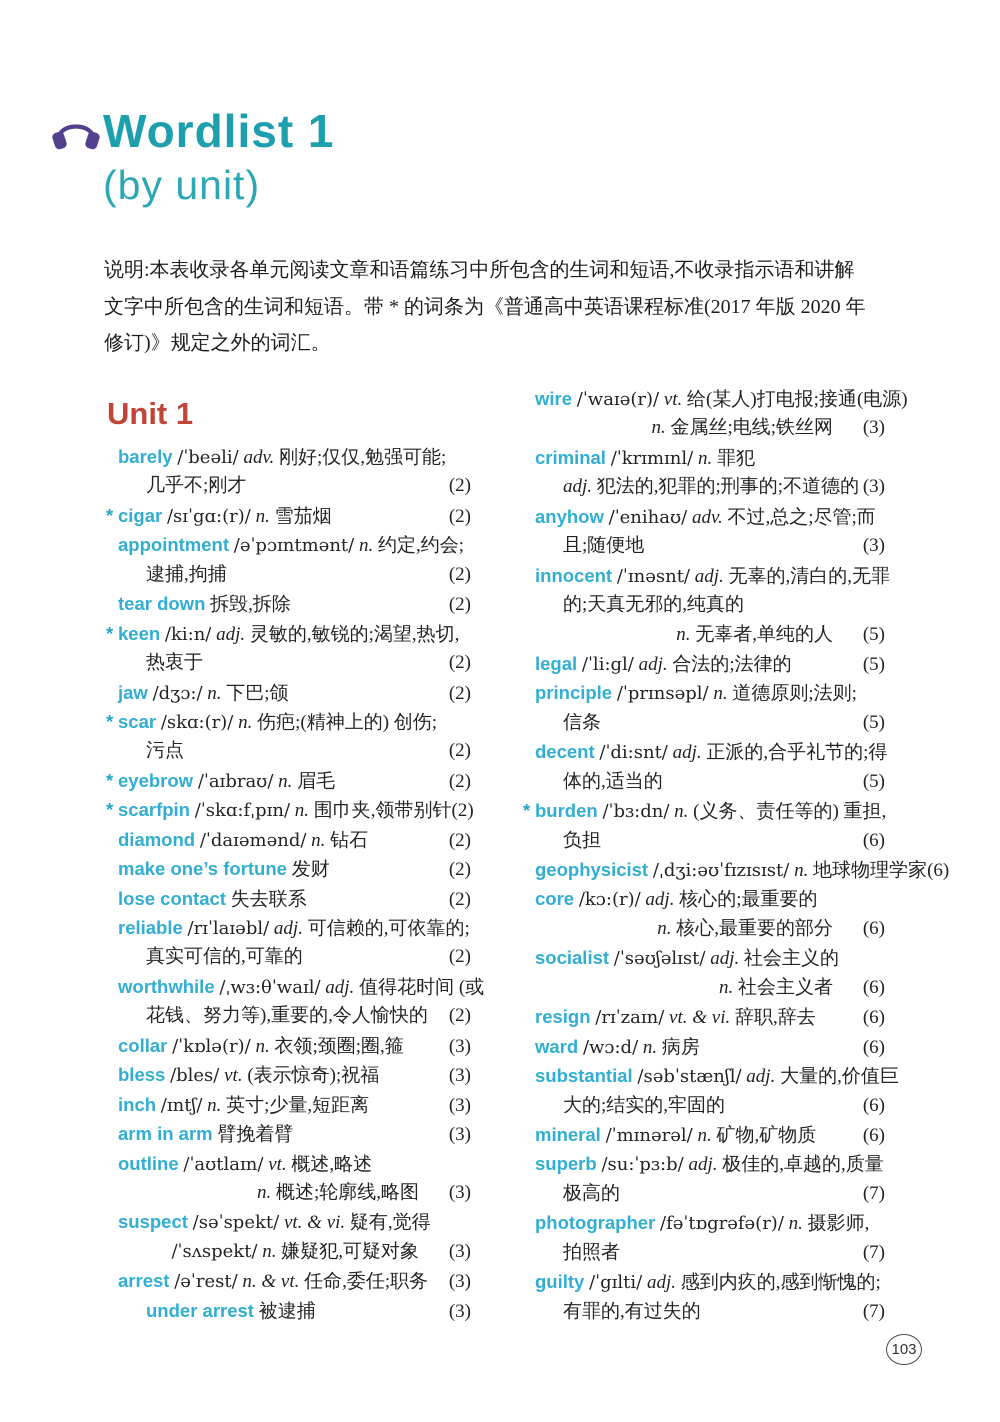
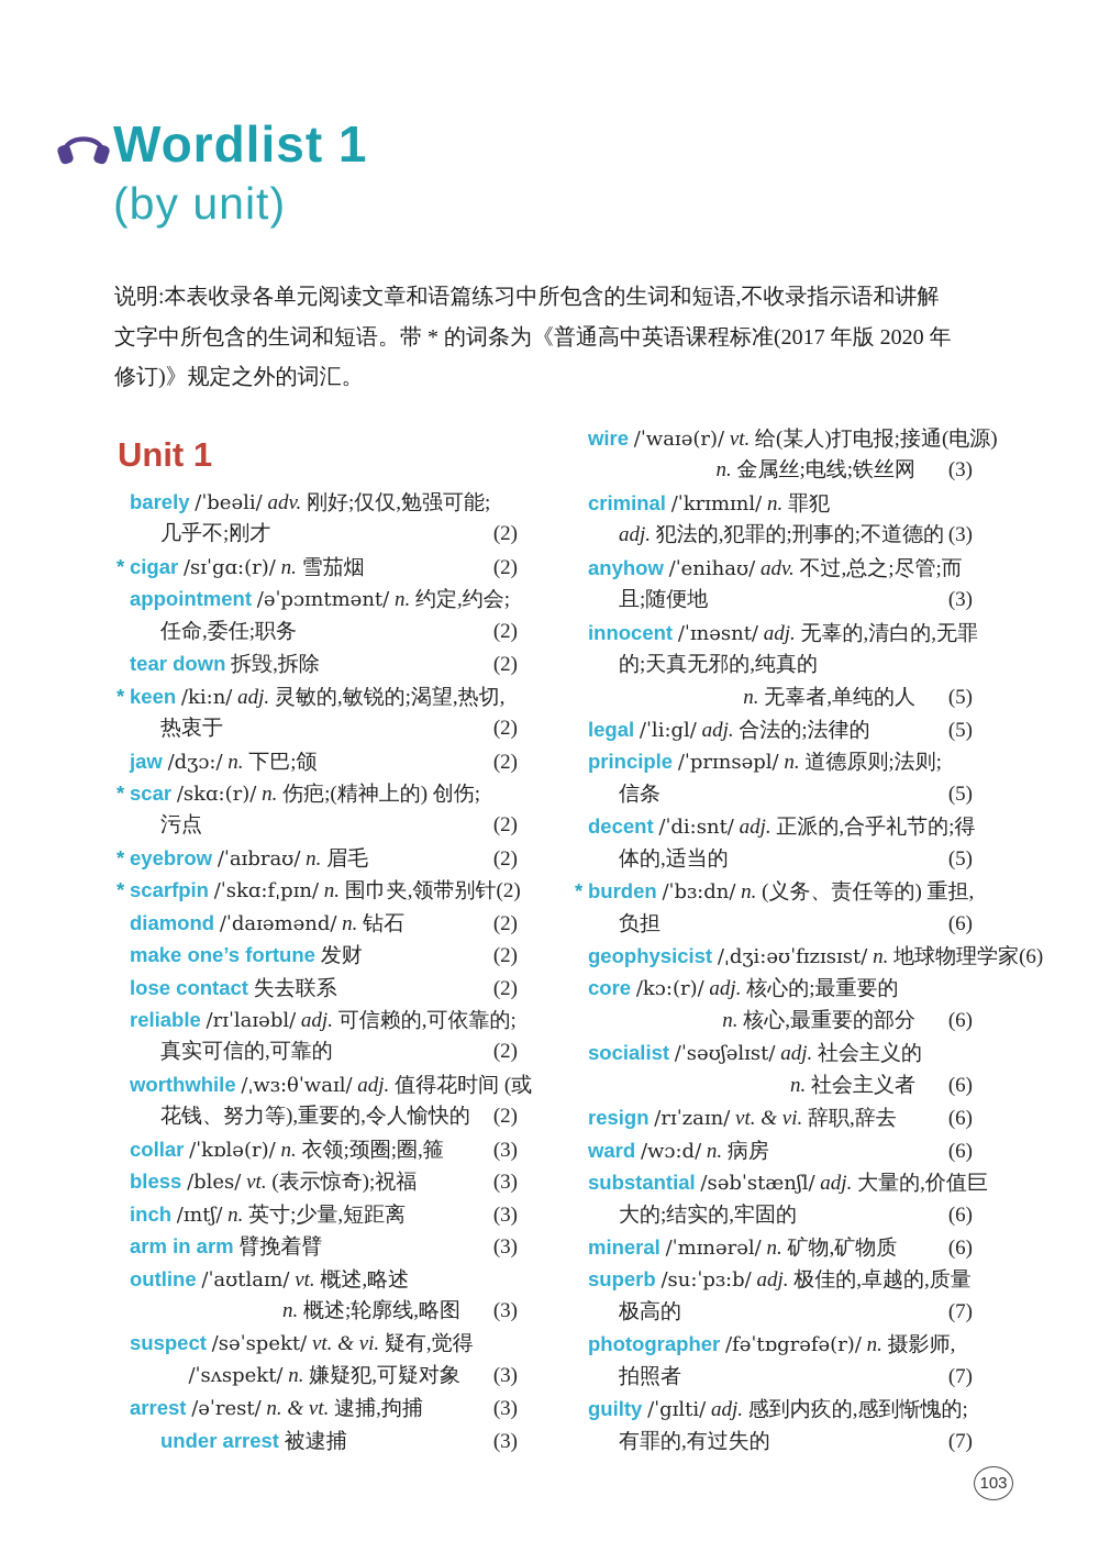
  Wordlist 1
  (by unit)
  说明:本表收录各单元阅读文章和语篇练习中所包含的生词和短语,不收录指示语和讲解
  文字中所包含的生词和短语。带 * 的词条为《普通高中英语课程标准(2017 年版 2020 年
  修订)》规定之外的词汇。
  Unit 1
  barely /ˈbeəli/ adv. 刚好;仅仅,勉强可能;
  几乎不;刚才
  (2)
  * cigar /sɪˈgɑ:(r)/ n. 雪茄烟
  (2)
  appointment /əˈpɔɪntmənt/ n. 约定,约会;
- 逮捕,拘捕
+ 任命,委任;职务
  (2)
  tear down 拆毁,拆除
  (2)
  * keen /ki:n/ adj. 灵敏的,敏锐的;渴望,热切,
  热衷于
  (2)
  jaw /dʒɔ:/ n. 下巴;颌
  (2)
  * scar /skɑ:(r)/ n. 伤疤;(精神上的) 创伤;
  污点
  (2)
  * eyebrow /ˈaɪbraʊ/ n. 眉毛
  (2)
  * scarfpin /ˈskɑ:fˌpɪn/ n. 围巾夹,领带别针
  (2)
  diamond /ˈdaɪəmənd/ n. 钻石
  (2)
  make one’s fortune 发财
  (2)
  lose contact 失去联系
  (2)
  reliable /rɪˈlaɪəbl/ adj. 可信赖的,可依靠的;
  真实可信的,可靠的
  (2)
  worthwhile /ˌwɜ:θˈwaɪl/ adj. 值得花时间 (或
  花钱、努力等),重要的,令人愉快的
  (2)
  collar /ˈkɒlə(r)/ n. 衣领;颈圈;圈,箍
  (3)
  bless /bles/ vt. (表示惊奇);祝福
  (3)
  inch /ɪntʃ/ n. 英寸;少量,短距离
  (3)
  arm in arm 臂挽着臂
  (3)
  outline /ˈaʊtlaɪn/ vt. 概述,略述
  n. 概述;轮廓线,略图
  (3)
  suspect /səˈspekt/ vt. & vi. 疑有,觉得
  /ˈsʌspekt/ n. 嫌疑犯,可疑对象
  (3)
- arrest /əˈrest/ n. & vt. 任命,委任;职务
+ arrest /əˈrest/ n. & vt. 逮捕,拘捕
  (3)
  under arrest 被逮捕
  (3)
  wire /ˈwaɪə(r)/ vt. 给(某人)打电报;接通(电源)
  n. 金属丝;电线;铁丝网
  (3)
  criminal /ˈkrɪmɪnl/ n. 罪犯
  adj. 犯法的,犯罪的;刑事的;不道德的
  (3)
  anyhow /ˈenihaʊ/ adv. 不过,总之;尽管;而
  且;随便地
  (3)
  innocent /ˈɪnəsnt/ adj. 无辜的,清白的,无罪
  的;天真无邪的,纯真的
  n. 无辜者,单纯的人
  (5)
  legal /ˈli:gl/ adj. 合法的;法律的
  (5)
  principle /ˈprɪnsəpl/ n. 道德原则;法则;
  信条
  (5)
  decent /ˈdi:snt/ adj. 正派的,合乎礼节的;得
  体的,适当的
  (5)
  * burden /ˈbɜ:dn/ n. (义务、责任等的) 重担,
  负担
  (6)
  geophysicist /ˌdʒi:əʊˈfɪzɪsɪst/ n. 地球物理学家
  (6)
  core /kɔ:(r)/ adj. 核心的;最重要的
  n. 核心,最重要的部分
  (6)
  socialist /ˈsəʊʃəlɪst/ adj. 社会主义的
  n. 社会主义者
  (6)
  resign /rɪˈzaɪn/ vt. & vi. 辞职,辞去
  (6)
  ward /wɔ:d/ n. 病房
  (6)
  substantial /səbˈstænʃl/ adj. 大量的,价值巨
  大的;结实的,牢固的
  (6)
  mineral /ˈmɪnərəl/ n. 矿物,矿物质
  (6)
  superb /su:ˈpɜ:b/ adj. 极佳的,卓越的,质量
  极高的
  (7)
  photographer /fəˈtɒgrəfə(r)/ n. 摄影师,
  拍照者
  (7)
  guilty /ˈgɪlti/ adj. 感到内疚的,感到惭愧的;
  有罪的,有过失的
  (7)
  103
